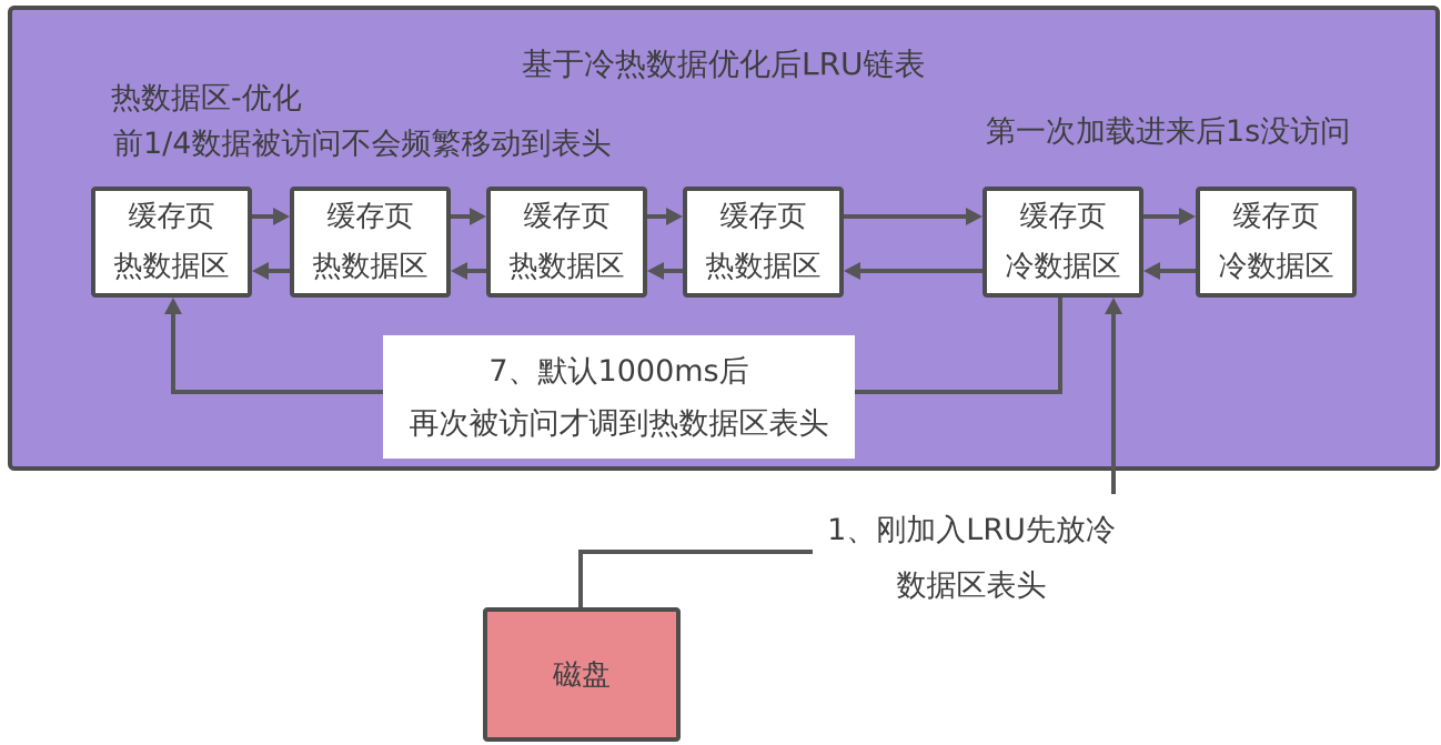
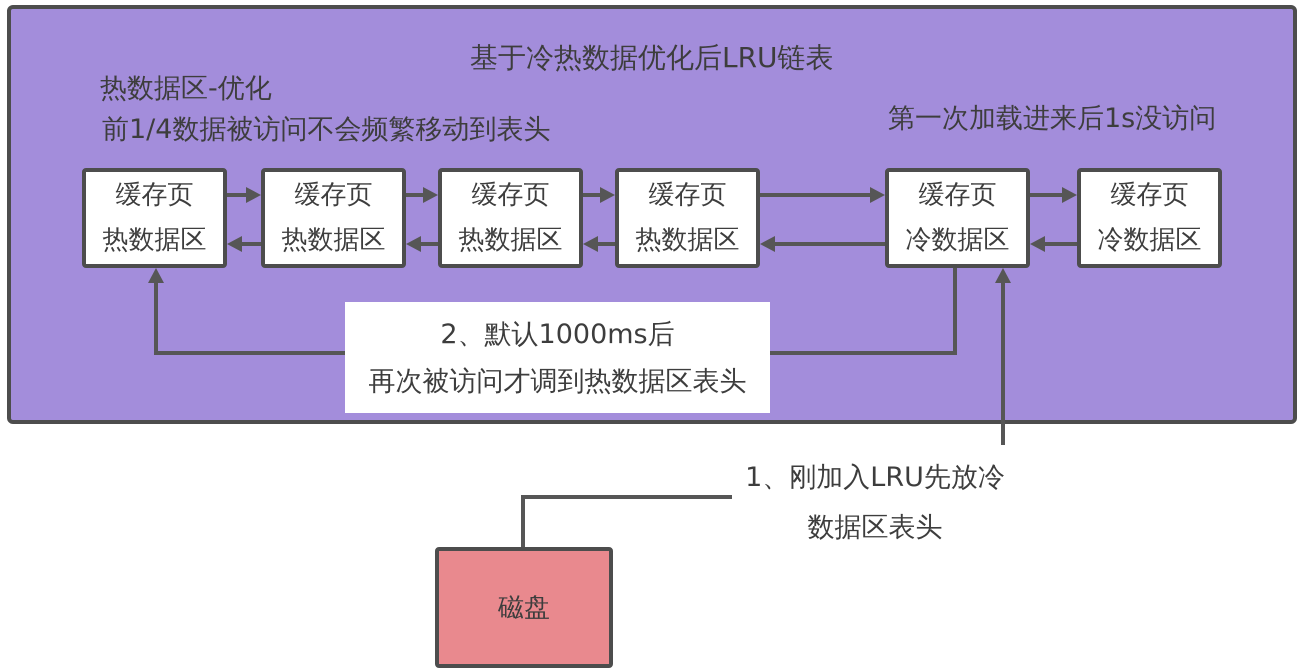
  基于冷热数据优化后LRU链表
  热数据区-优化
  前1/4数据被访问不会频繁移动到表头
  第一次加载进来后1s没访问
  缓存页
  热数据区
  缓存页
  热数据区
  缓存页
  热数据区
  缓存页
  热数据区
  缓存页
  冷数据区
  缓存页
  冷数据区
- 7、默认1000ms后
+ 2、默认1000ms后
  再次被访问才调到热数据区表头
  1、刚加入LRU先放冷
  数据区表头
  磁盘
